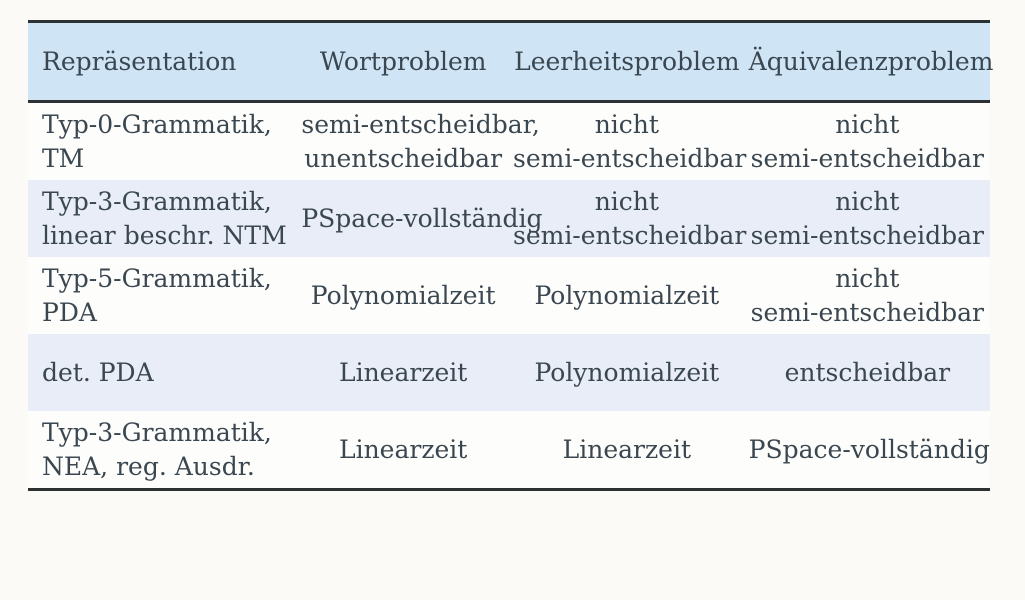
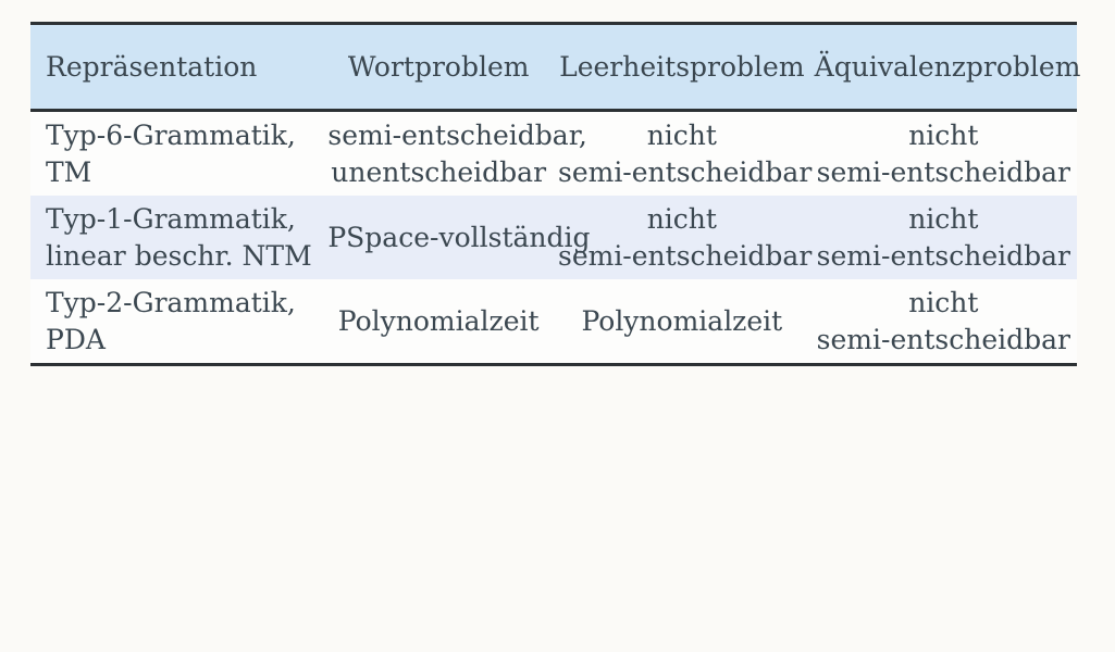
  Repräsentation	Wortproblem	Leerheitsproblem	Äquivalenzproblem
- Typ-0-Grammatik, TM	semi-entscheidbar, unentscheidbar	nicht semi-entscheidbar	nicht semi-entscheidbar
+ Typ-6-Grammatik, TM	semi-entscheidbar, unentscheidbar	nicht semi-entscheidbar	nicht semi-entscheidbar
- Typ-3-Grammatik, linear beschr. NTM	PSpace-vollständ	nicht semi-entscheidbar	nicht semi-entscheidbar
+ Typ-1-Grammatik, linear beschr. NTM	PSpace-vollständ	nicht semi-entscheidbar	nicht semi-entscheidbar
- Typ-5-Grammatik, PDA	Polynomialzeit	Polynomialzeit	nicht semi-entscheidbar
+ Typ-2-Grammatik, PDA	Polynomialzeit	Polynomialzeit	nicht semi-entscheidbar
- det. PDA	Linearzeit	Polynomialzeit	entscheidbar
- Typ-3-Grammatik, NEA, reg. Ausdr.	Linearzeit	Linearzeit	PSpace-vollständig
